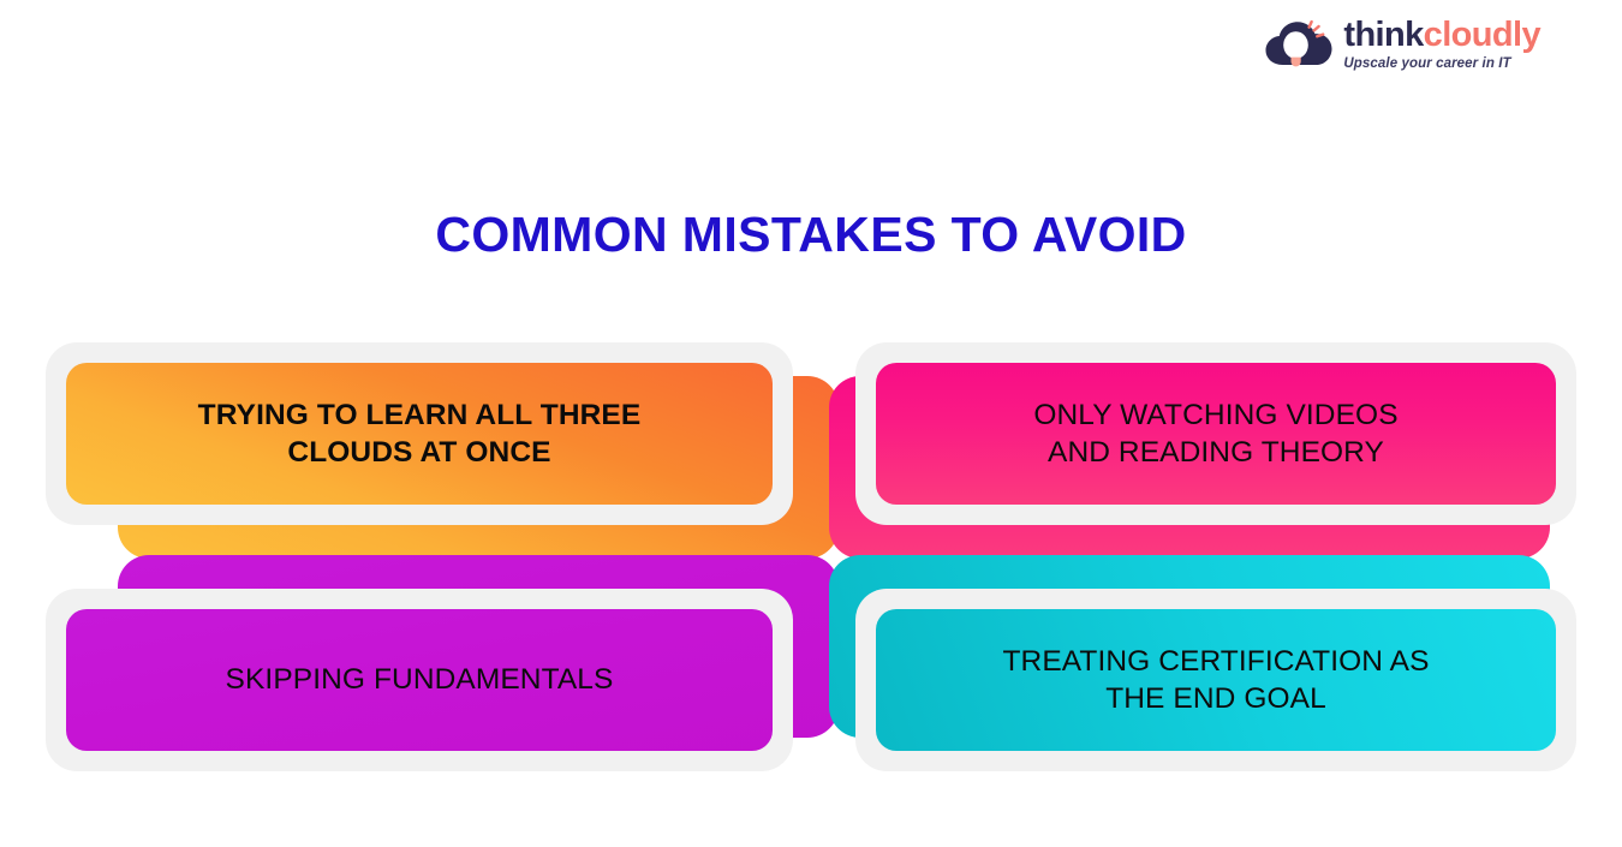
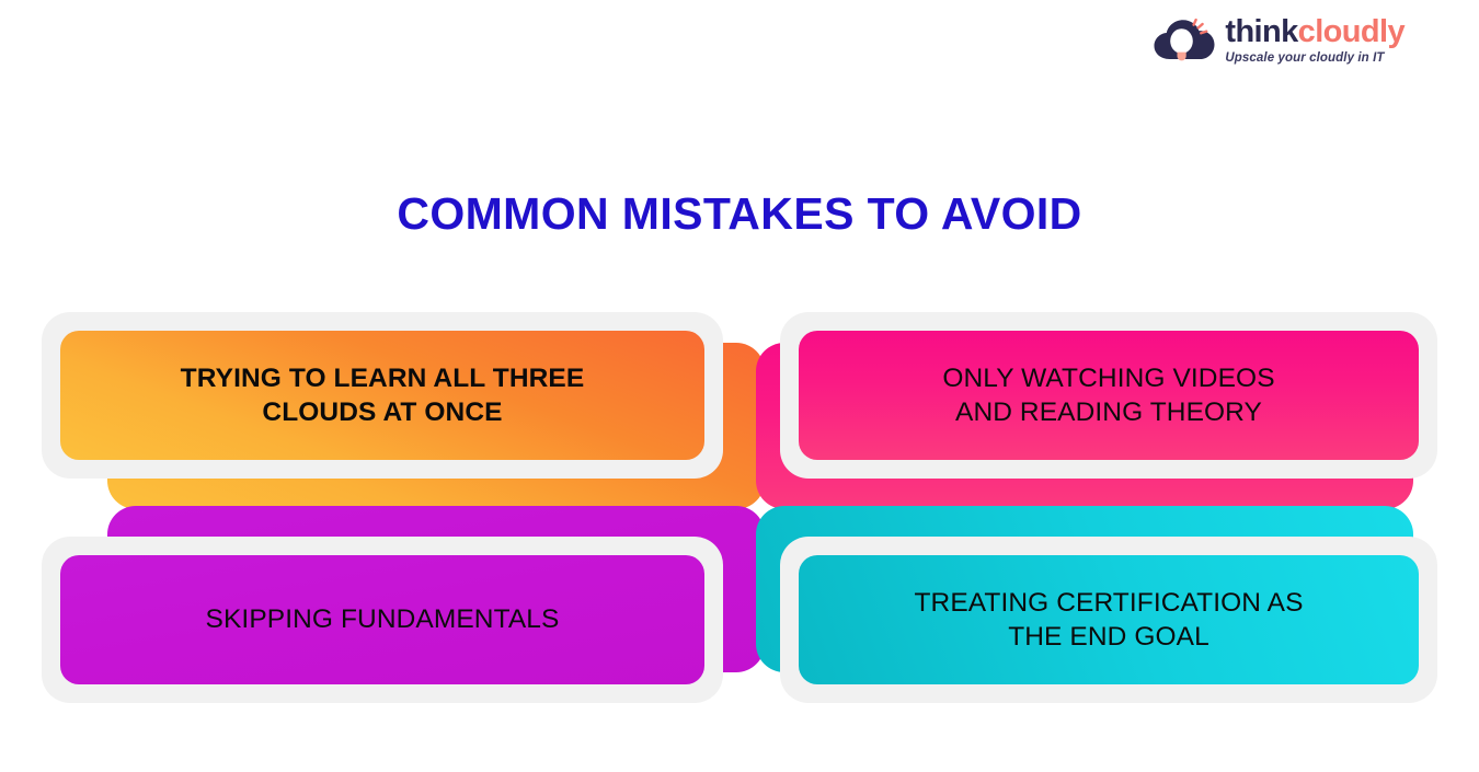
  thinkcloudly
- Upscale your career in IT
+ Upscale your cloudly in IT
  COMMON MISTAKES TO AVOID
  TRYING TO LEARN ALL THREE
  CLOUDS AT ONCE
  ONLY WATCHING VIDEOS
  AND READING THEORY
  SKIPPING FUNDAMENTALS
  TREATING CERTIFICATION AS
  THE END GOAL
